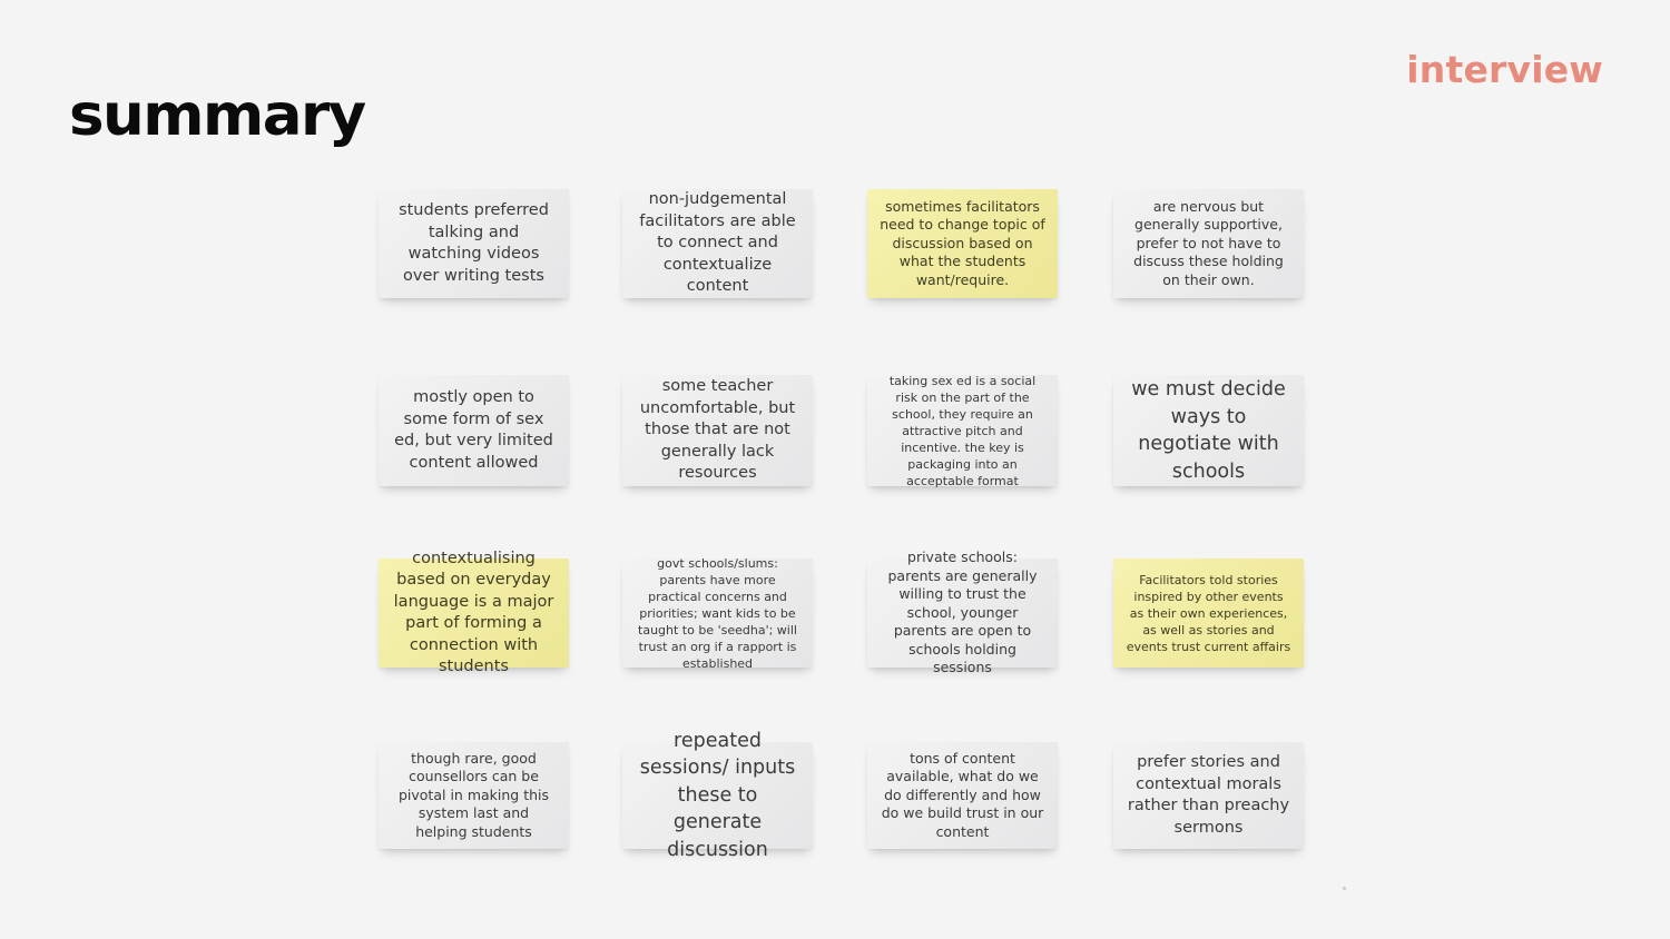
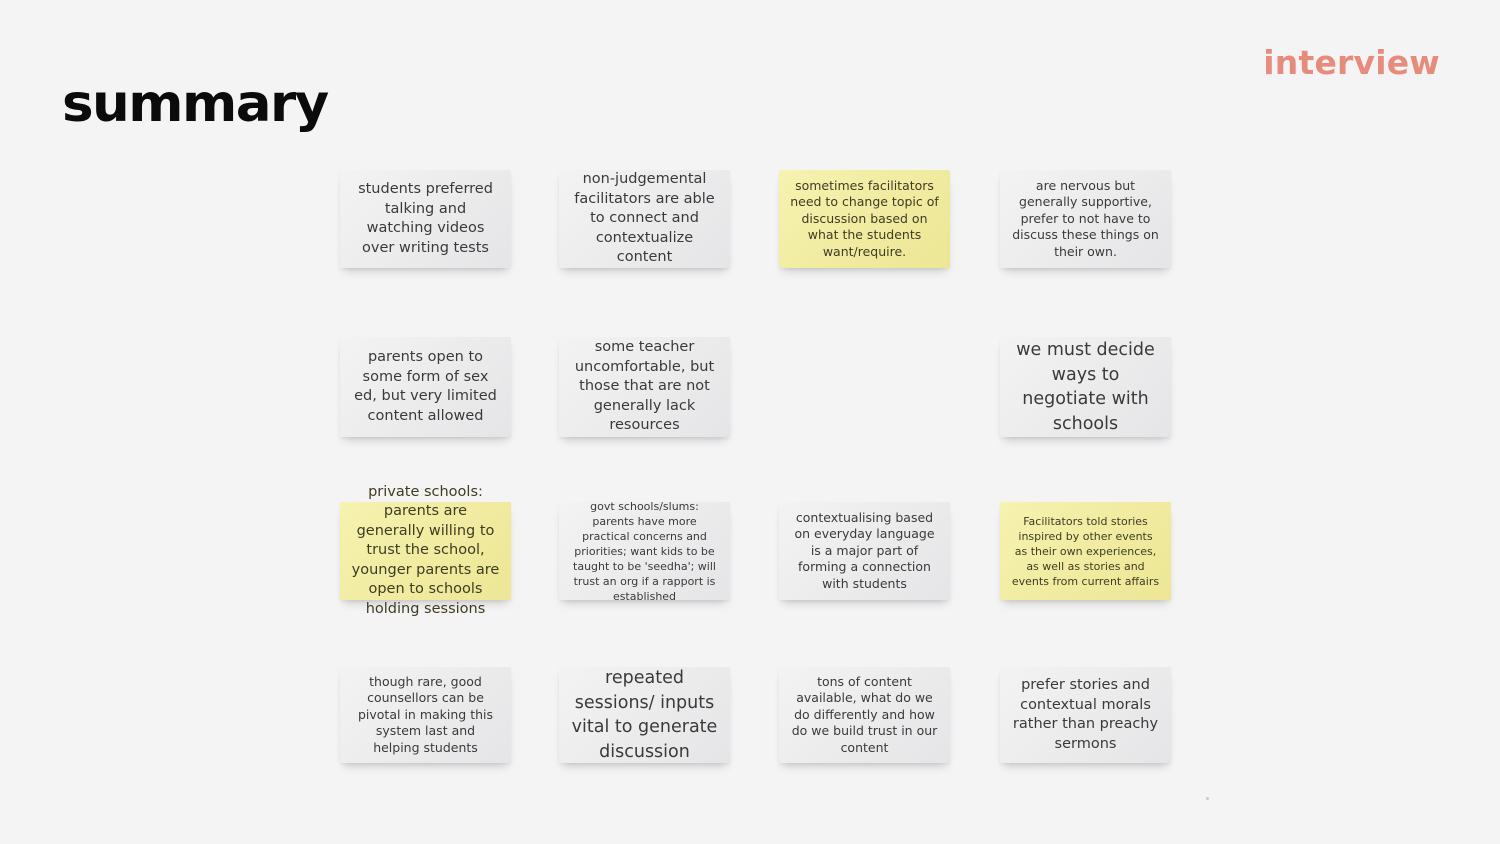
  summary
  interview
  students preferred talking and watching videos over writing tests
  non-judgemental facilitators are able to connect and contextualize content
  sometimes facilitators need to change topic of discussion based on what the students want/require.
- are nervous but generally supportive, prefer to not have to discuss these holding on their own.
+ are nervous but generally supportive, prefer to not have to discuss these things on their own.
- mostly open to some form of sex ed, but very limited content allowed
+ parents open to some form of sex ed, but very limited content allowed
  some teacher uncomfortable, but those that are not generally lack resources
- taking sex ed is a social risk on the part of the school, they require an attractive pitch and incentive. the key is packaging into an acceptable format
  we must decide ways to negotiate with schools
- contextualising based on everyday language is a major part of forming a connection with students
+ private schools: parents are generally willing to trust the school, younger parents are open to schools holding sessions
  govt schools/slums: parents have more practical concerns and priorities; want kids to be taught to be 'seedha'; will trust an org if a rapport is established
- private schools: parents are generally willing to trust the school, younger parents are open to schools holding sessions
+ contextualising based on everyday language is a major part of forming a connection with students
- Facilitators told stories inspired by other events as their own experiences, as well as stories and events trust current affairs
+ Facilitators told stories inspired by other events as their own experiences, as well as stories and events from current affairs
  though rare, good counsellors can be pivotal in making this system last and helping students
- repeated sessions/ inputs these to generate discussion
+ repeated sessions/ inputs vital to generate discussion
  tons of content available, what do we do differently and how do we build trust in our content
  prefer stories and contextual morals rather than preachy sermons
